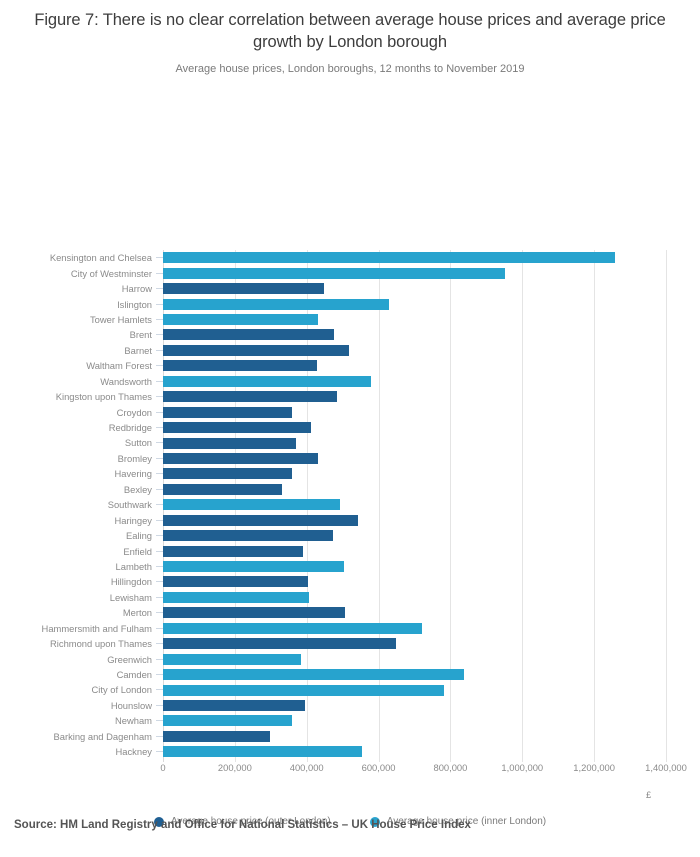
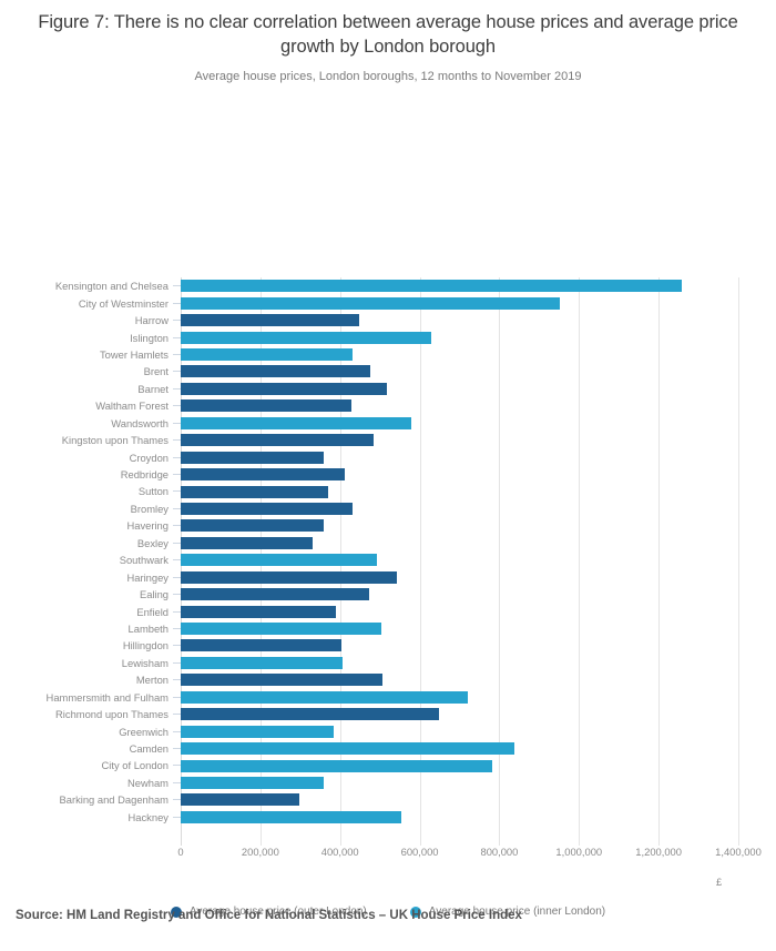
  Figure 7: There is no clear correlation between average house prices and average price growth by London borough
  Average house prices, London boroughs, 12 months to November 2019
  Kensington and Chelsea
  City of Westminster
  Harrow
  Islington
  Tower Hamlets
  Brent
  Barnet
  Waltham Forest
  Wandsworth
  Kingston upon Thames
  Croydon
  Redbridge
  Sutton
  Bromley
  Havering
  Bexley
  Southwark
  Haringey
  Ealing
  Enfield
  Lambeth
  Hillingdon
  Lewisham
  Merton
  Hammersmith and Fulham
  Richmond upon Thames
  Greenwich
  Camden
  City of London
- Hounslow
  Newham
  Barking and Dagenham
  Hackney
  0
  200,000
  400,000
  600,000
  800,000
  1,000,000
  1,200,000
  1,400,000
  £
  Average house price (outer London)
  Average house price (inner London)
  Source: HM Land Registry and Office for National Statistics – UK House Price Index
